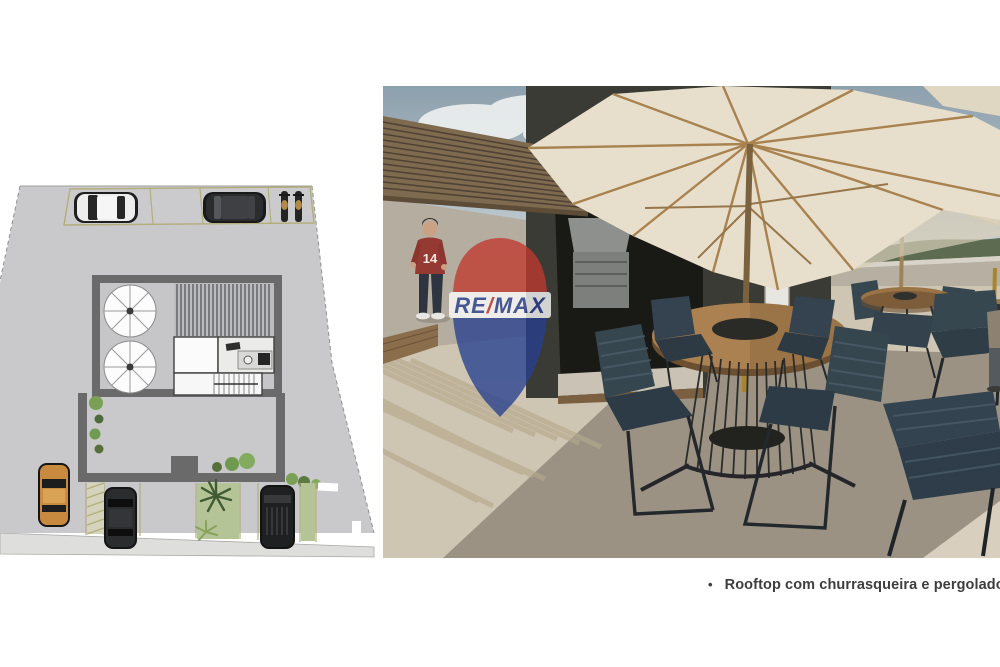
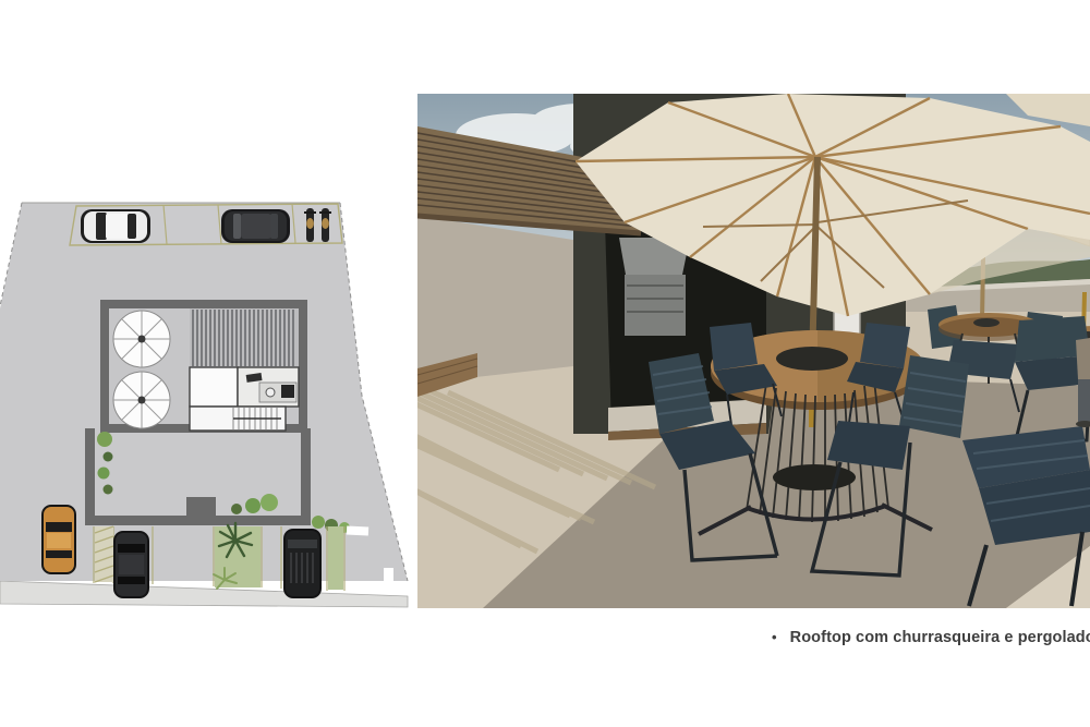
- 14
- RE/MAX
  •
  Rooftop com churrasqueira e pergolad
